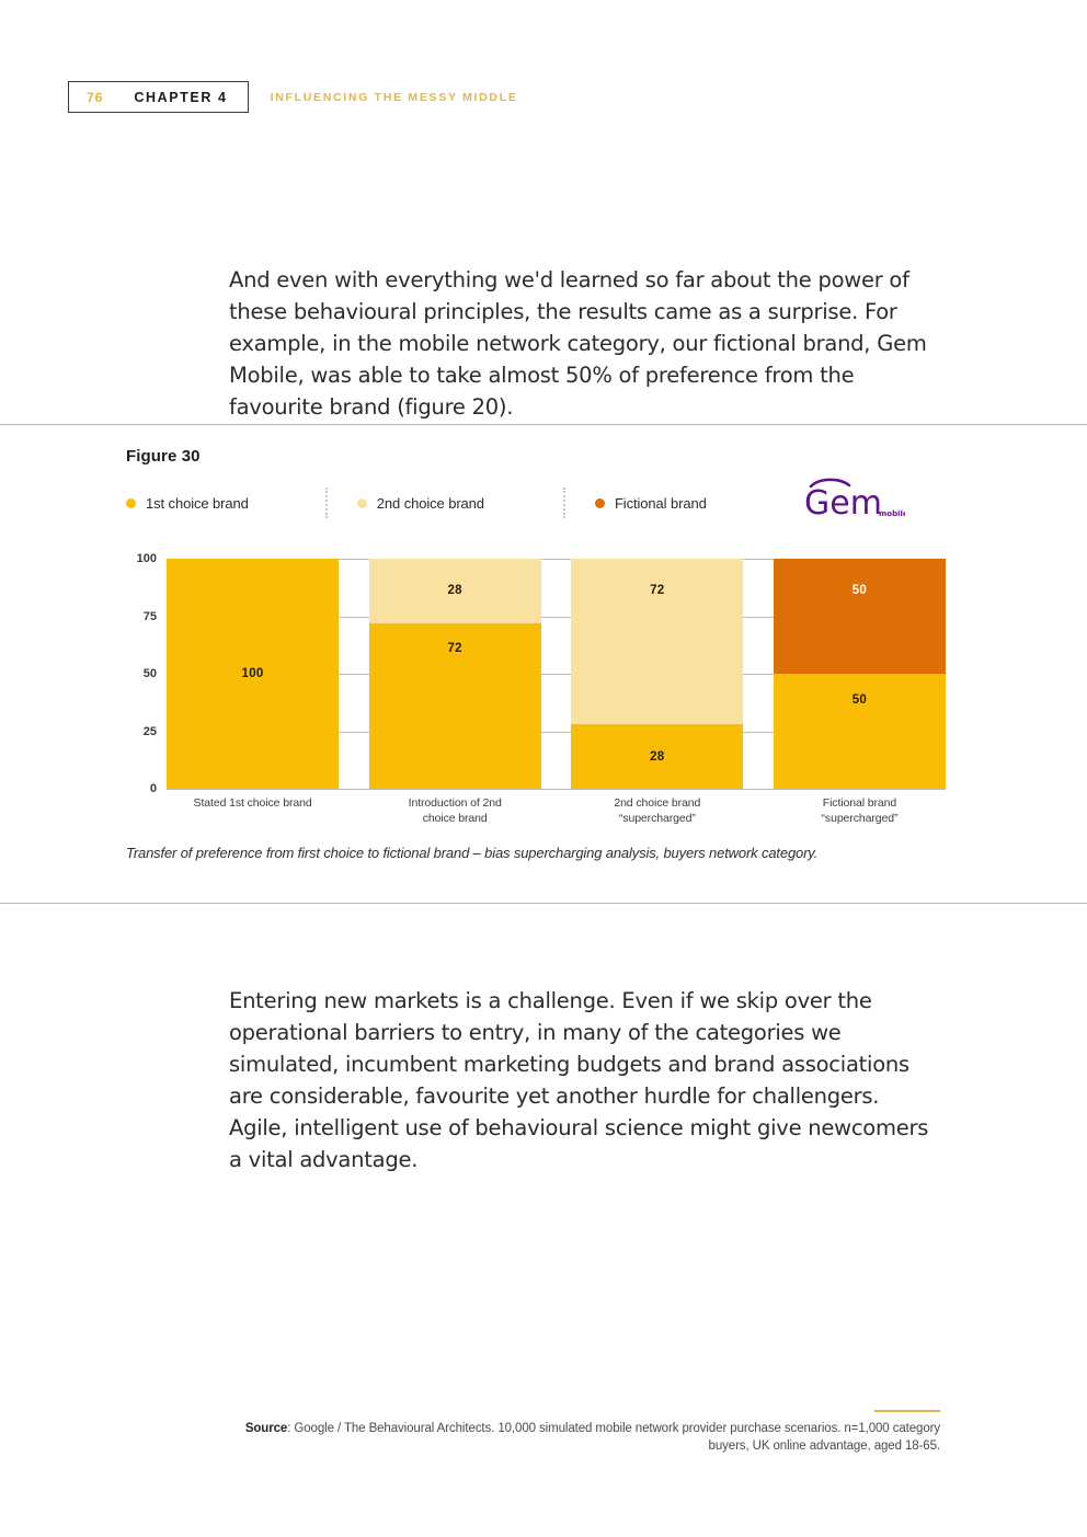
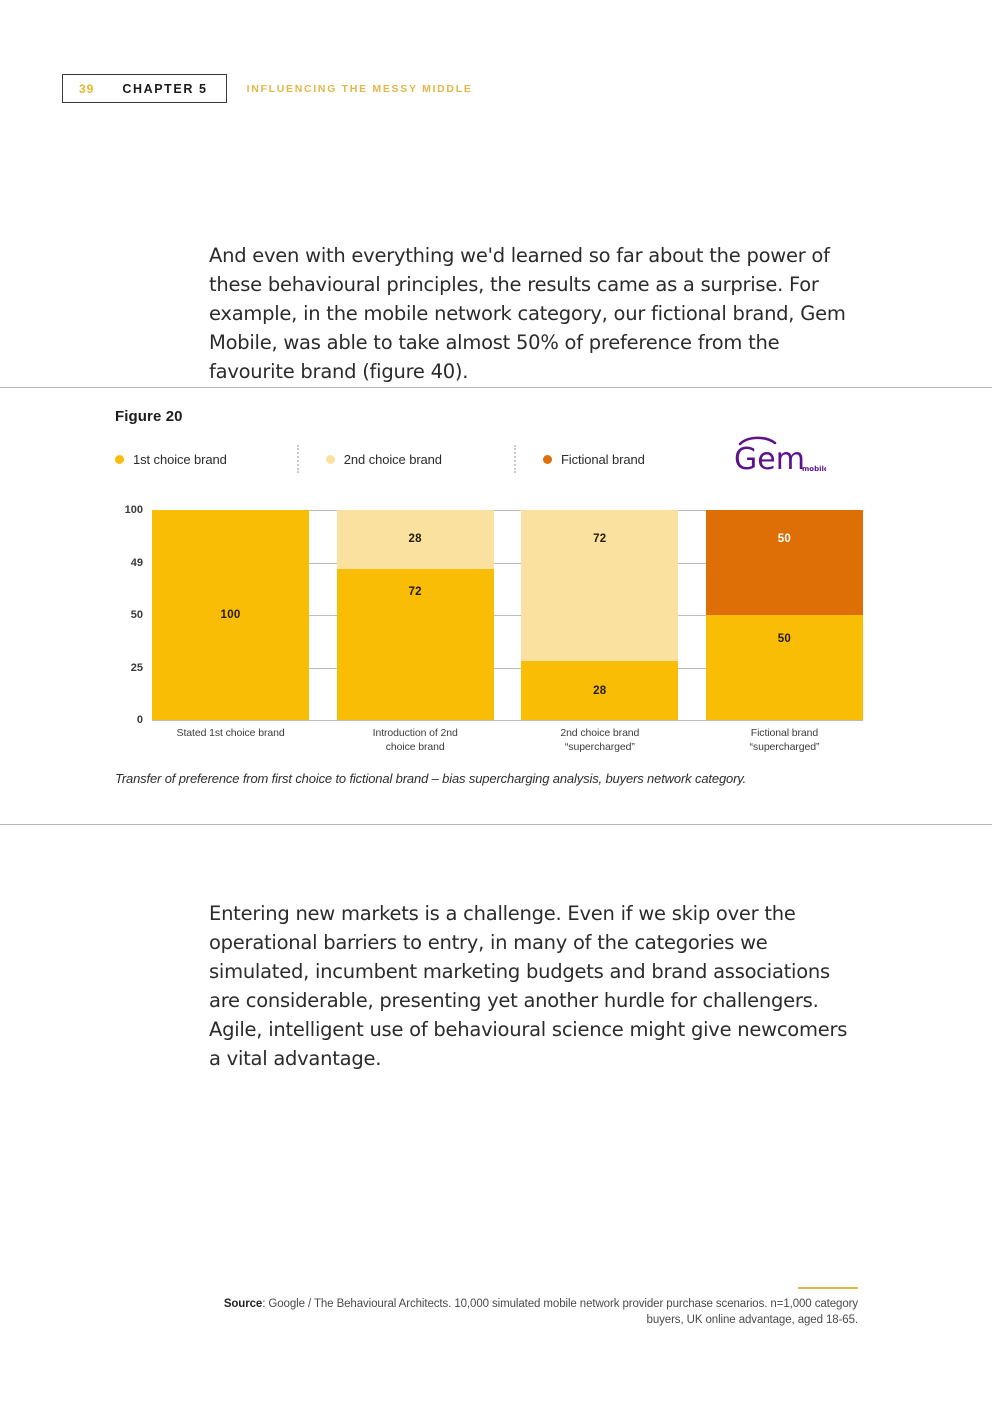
- 76
+ 39
- CHAPTER 4
+ CHAPTER 5
  INFLUENCING THE MESSY MIDDLE
- And even with everything we'd learned so far about the power of these behavioural principles, the results came as a surprise. For example, in the mobile network category, our fictional brand, Gem Mobile, was able to take almost 50% of preference from the favourite brand (figure 20).
+ And even with everything we'd learned so far about the power of these behavioural principles, the results came as a surprise. For example, in the mobile network category, our fictional brand, Gem Mobile, was able to take almost 50% of preference from the favourite brand (figure 40).
- Figure 30
+ Figure 20
  1st choice brand
  2nd choice brand
  Fictional brand
  Gem
  mobil
  100
- 75
+ 49
  50
  25
  0
  100
  28
  72
  72
  28
  50
  50
  Stated 1st choice brand
  Introduction of 2nd
  choice brand
  2nd choice brand
  “supercharged”
  Fictional brand
  “supercharged”
  Transfer of preference from first choice to fictional brand – bias supercharging analysis, buyers network category.
- Entering new markets is a challenge. Even if we skip over the operational barriers to entry, in many of the categories we simulated, incumbent marketing budgets and brand associations are considerable, favourite yet another hurdle for challengers. Agile, intelligent use of behavioural science might give newcomers a vital advantage.
+ Entering new markets is a challenge. Even if we skip over the operational barriers to entry, in many of the categories we simulated, incumbent marketing budgets and brand associations are considerable, presenting yet another hurdle for challengers. Agile, intelligent use of behavioural science might give newcomers a vital advantage.
  Source: Google / The Behavioural Architects. 10,000 simulated mobile network provider purchase scenarios. n=1,000 category buyers, UK online advantage, aged 18-65.
